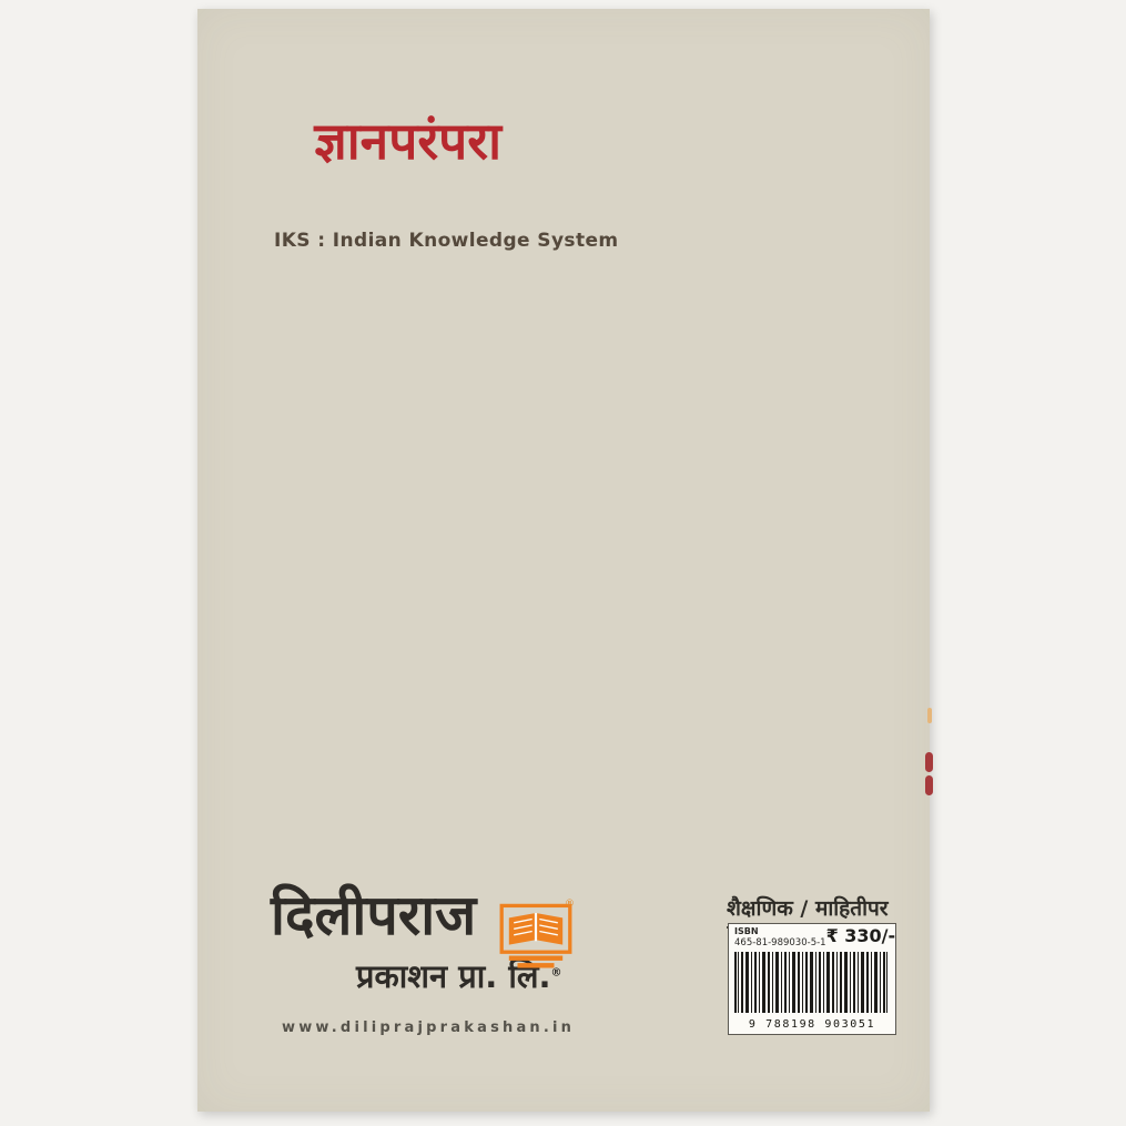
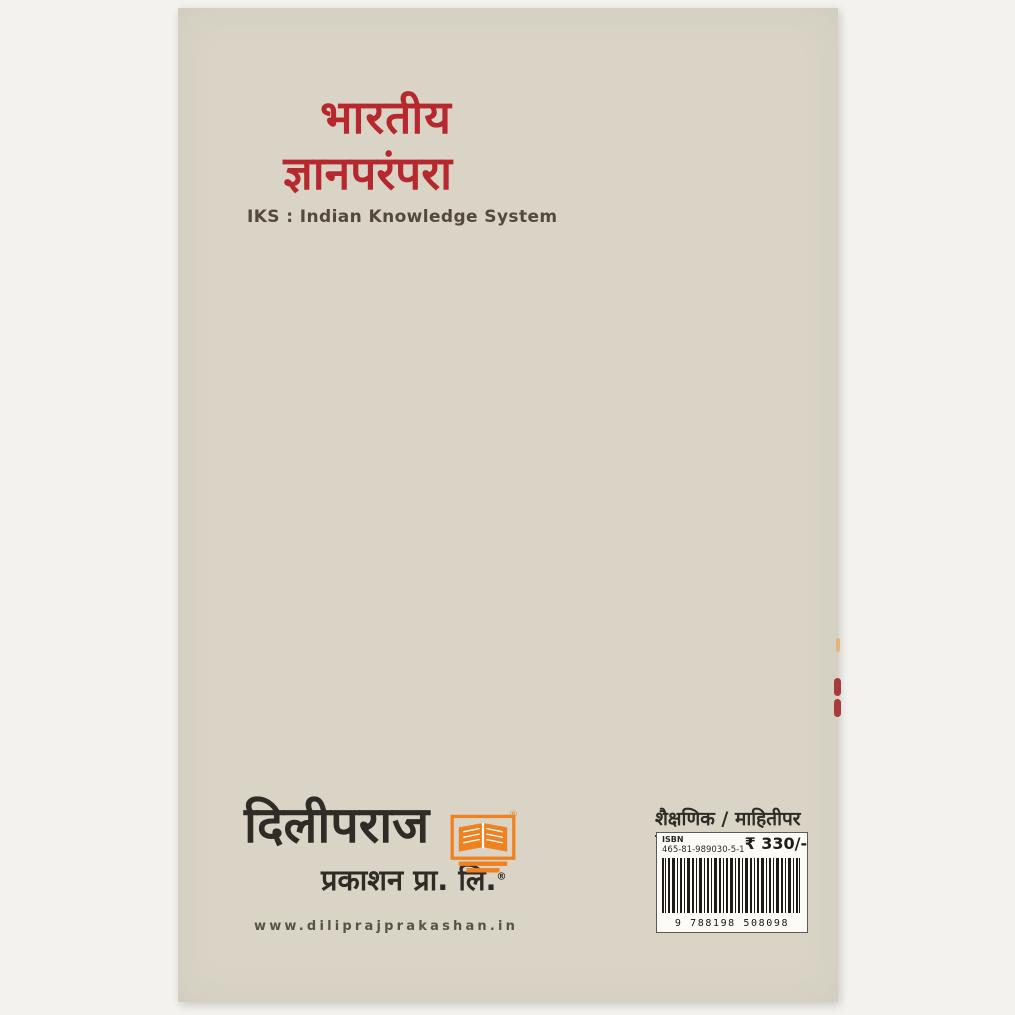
+ भारतीय
  ज्ञानपरंपरा
  IKS : Indian Knowledge System
  दिलीपराज
  प्रकाशन प्रा. लि.®
  ®
  www.diliprajprakashan.in
  शैक्षणिक / माहितीपर
  ISBN
  465-81-989030-5-1
  ₹ 330/-
- 9 788198 903051
+ 9 788198 508098
